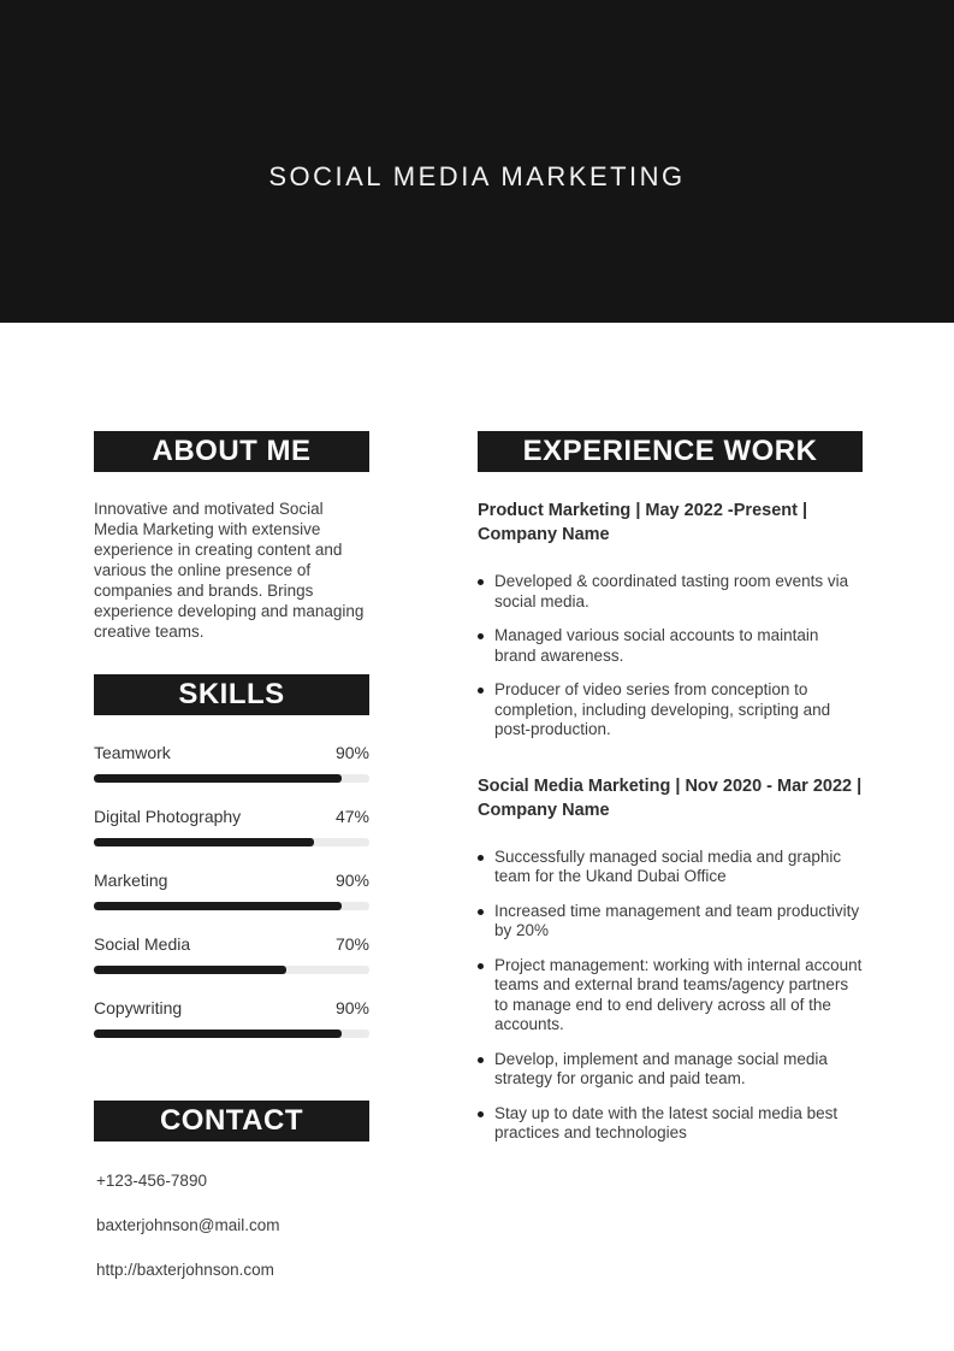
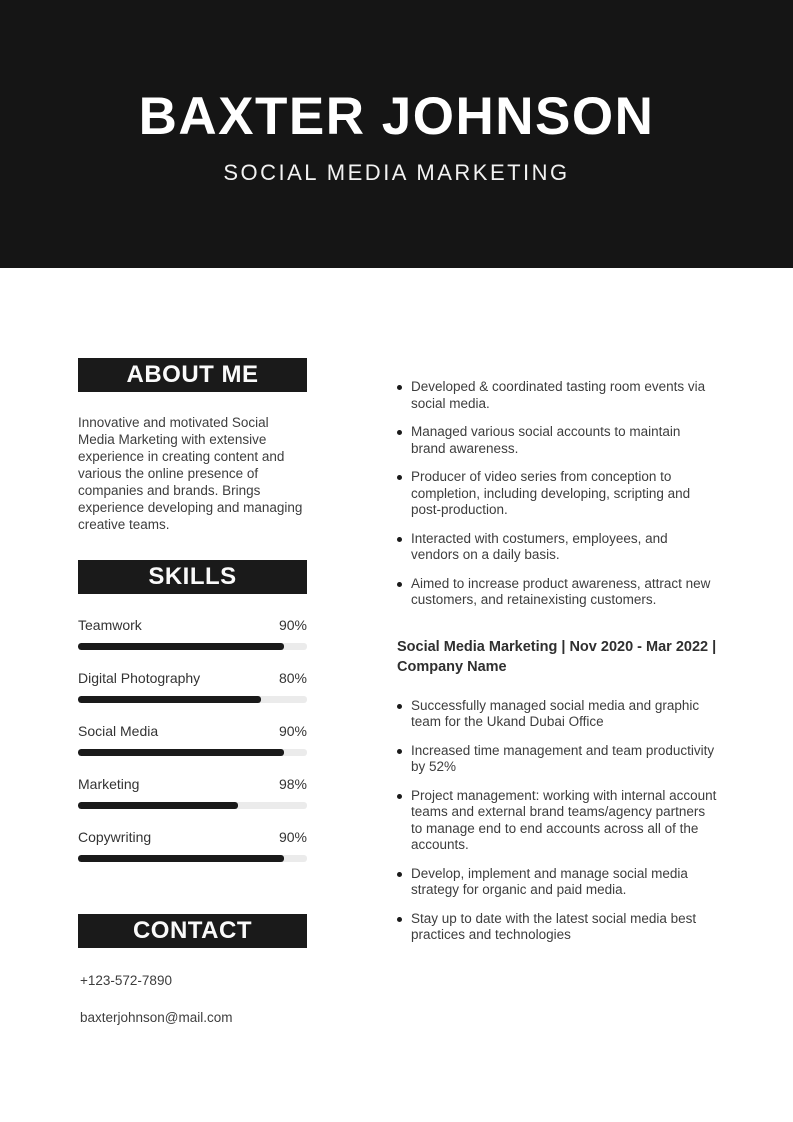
+ BAXTER JOHNSON
  SOCIAL MEDIA MARKETING
  ABOUT ME
  Innovative and motivated Social Media Marketing with extensive experience in creating content and various the online presence of companies and brands. Brings experience developing and managing creative teams.
  SKILLS
  Teamwork
  90%
  Digital Photography
- 47%
+ 80%
- Marketing
+ Social Media
  90%
- Social Media
+ Marketing
- 70%
+ 98%
  Copywriting
  90%
  CONTACT
- +123-456-7890
+ +123-572-7890
  baxterjohnson@mail.com
- http://baxterjohnson.com
- EXPERIENCE WORK
- Product Marketing | May 2022 -Present | Company Name
  Developed & coordinated tasting room events via social media.
  Managed various social accounts to maintain brand awareness.
  Producer of video series from conception to completion, including developing, scripting and post-production.
+ Interacted with costumers, employees, and vendors on a daily basis.
+ Aimed to increase product awareness, attract new customers, and retainexisting customers.
  Social Media Marketing | Nov 2020 - Mar 2022 | Company Name
  Successfully managed social media and graphic team for the Ukand Dubai Office
- Increased time management and team productivity by 20%
+ Increased time management and team productivity by 52%
- Project management: working with internal account teams and external brand teams/agency partners to manage end to end delivery across all of the accounts.
+ Project management: working with internal account teams and external brand teams/agency partners to manage end to end accounts across all of the accounts.
- Develop, implement and manage social media strategy for organic and paid team.
+ Develop, implement and manage social media strategy for organic and paid media.
  Stay up to date with the latest social media best practices and technologies
